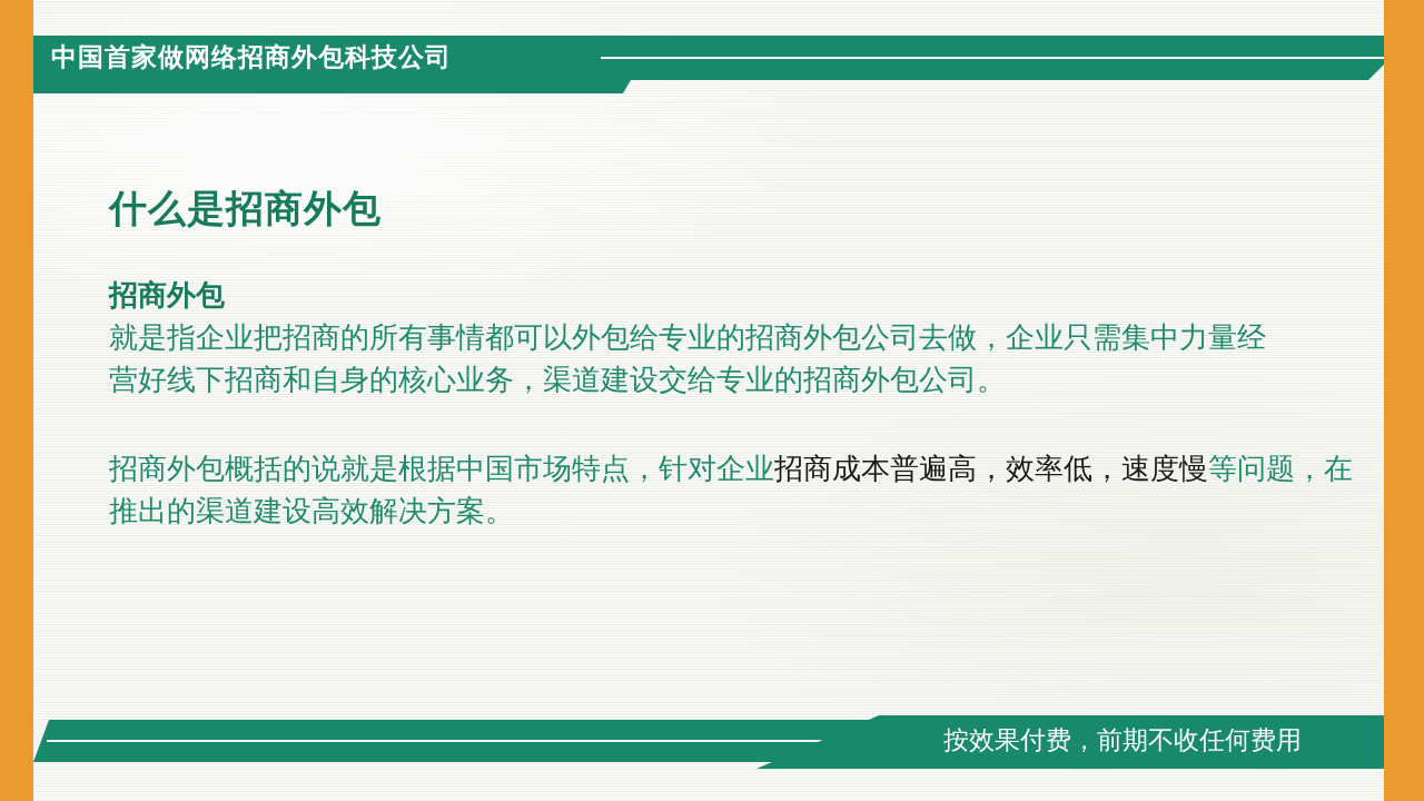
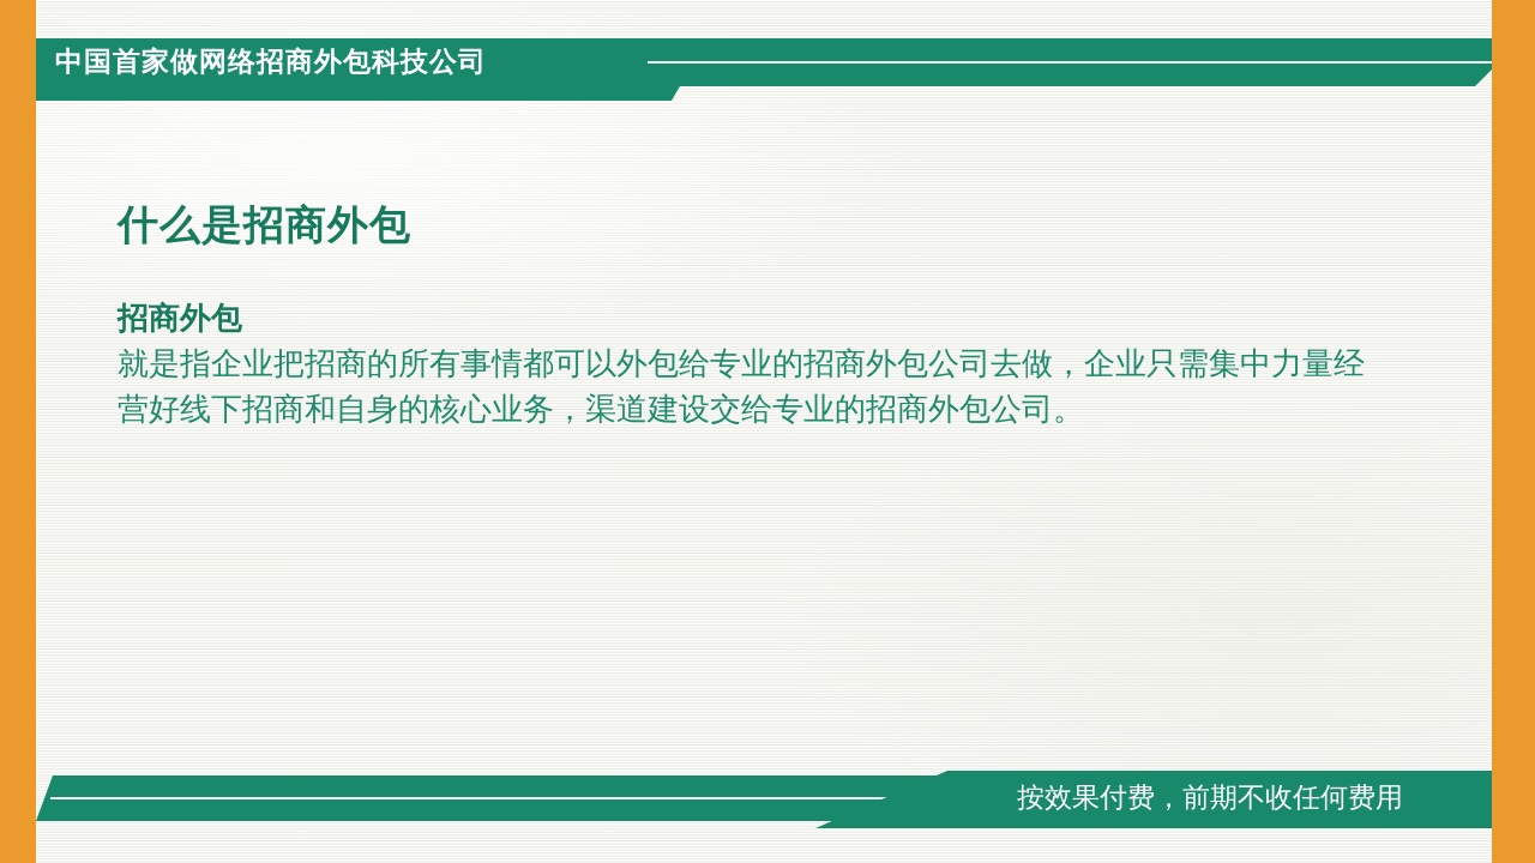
  中国首家做网络招商外包科技公司
  什么是招商外包
  招商外包
  就是指企业把招商的所有事情都可以外包给专业的招商外包公司去做，企业只需集中力量经营好线下招商和自身的核心业务，渠道建设交给专业的招商外包公司。
- 招商外包概括的说就是根据中国市场特点，针对企业招商成本普遍高，效率低，速度慢等问题，在推出的渠道建设高效解决方案。
  按效果付费，前期不收任何费用
